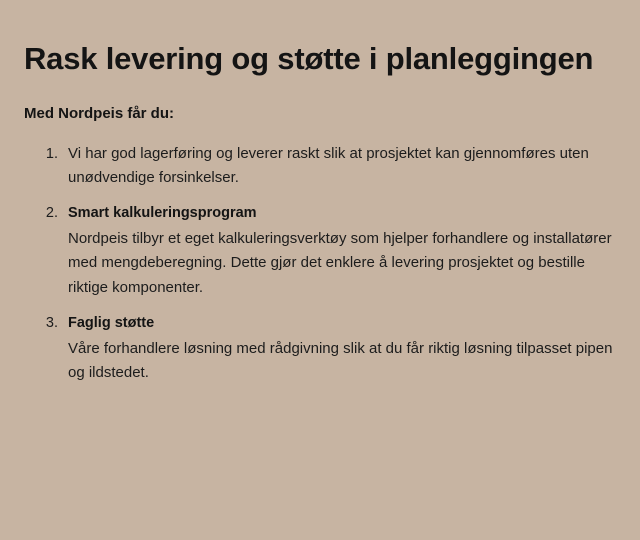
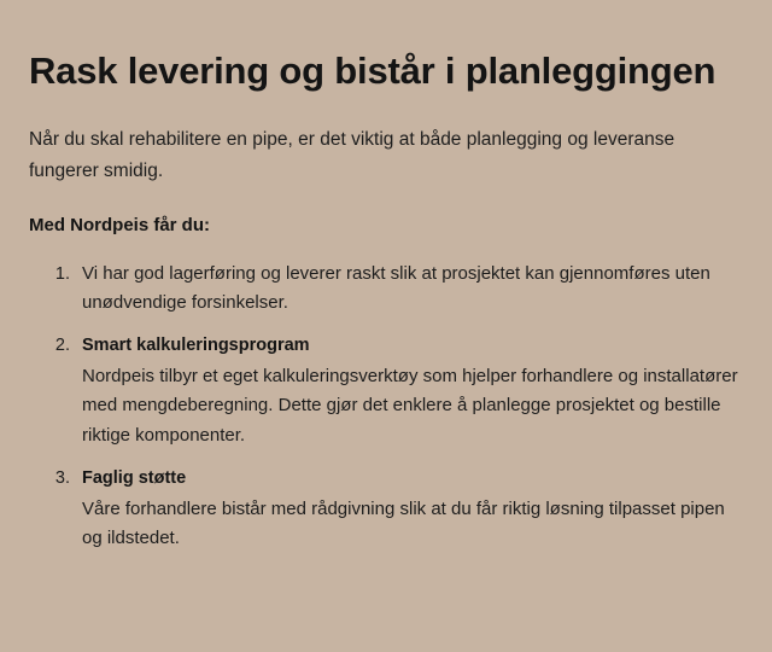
- Rask levering og støtte i planleggingen
+ Rask levering og bistår i planleggingen
+ Når du skal rehabilitere en pipe, er det viktig at både planlegging og leveranse fungerer smidig.
  Med Nordpeis får du:
  Vi har god lagerføring og leverer raskt slik at prosjektet kan gjennomføres uten unødvendige forsinkelser.
  Smart kalkuleringsprogram
- Nordpeis tilbyr et eget kalkuleringsverktøy som hjelper forhandlere og installatører med mengdeberegning. Dette gjør det enklere å levering prosjektet og bestille riktige komponenter.
+ Nordpeis tilbyr et eget kalkuleringsverktøy som hjelper forhandlere og installatører med mengdeberegning. Dette gjør det enklere å planlegge prosjektet og bestille riktige komponenter.
  Faglig støtte
- Våre forhandlere løsning med rådgivning slik at du får riktig løsning tilpasset pipen og ildstedet.
+ Våre forhandlere bistår med rådgivning slik at du får riktig løsning tilpasset pipen og ildstedet.
